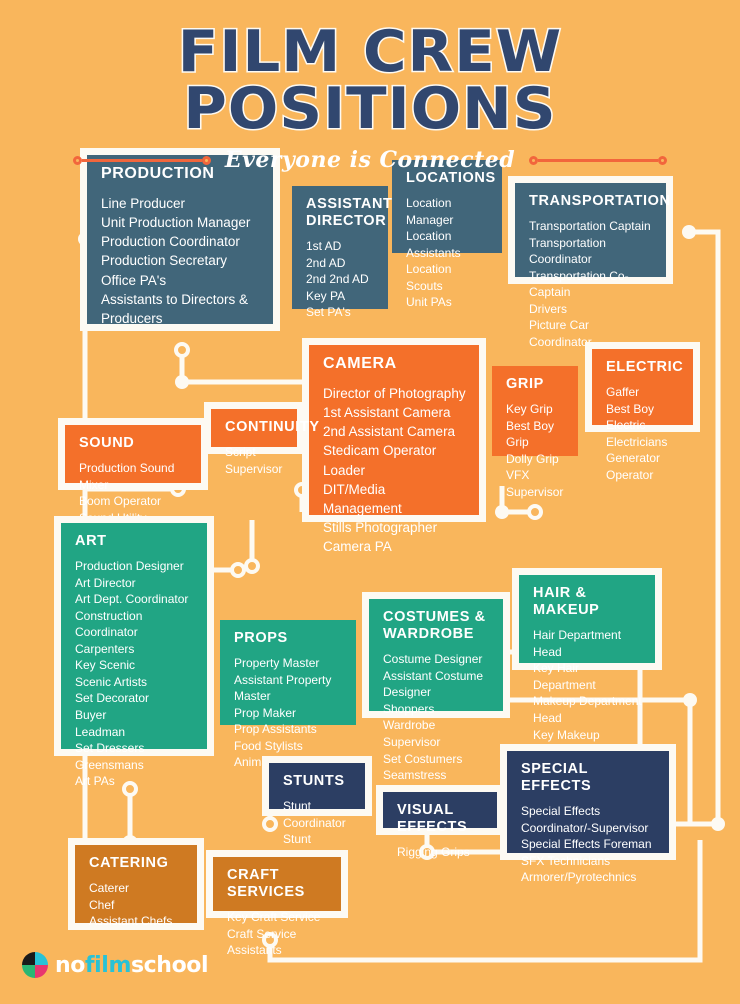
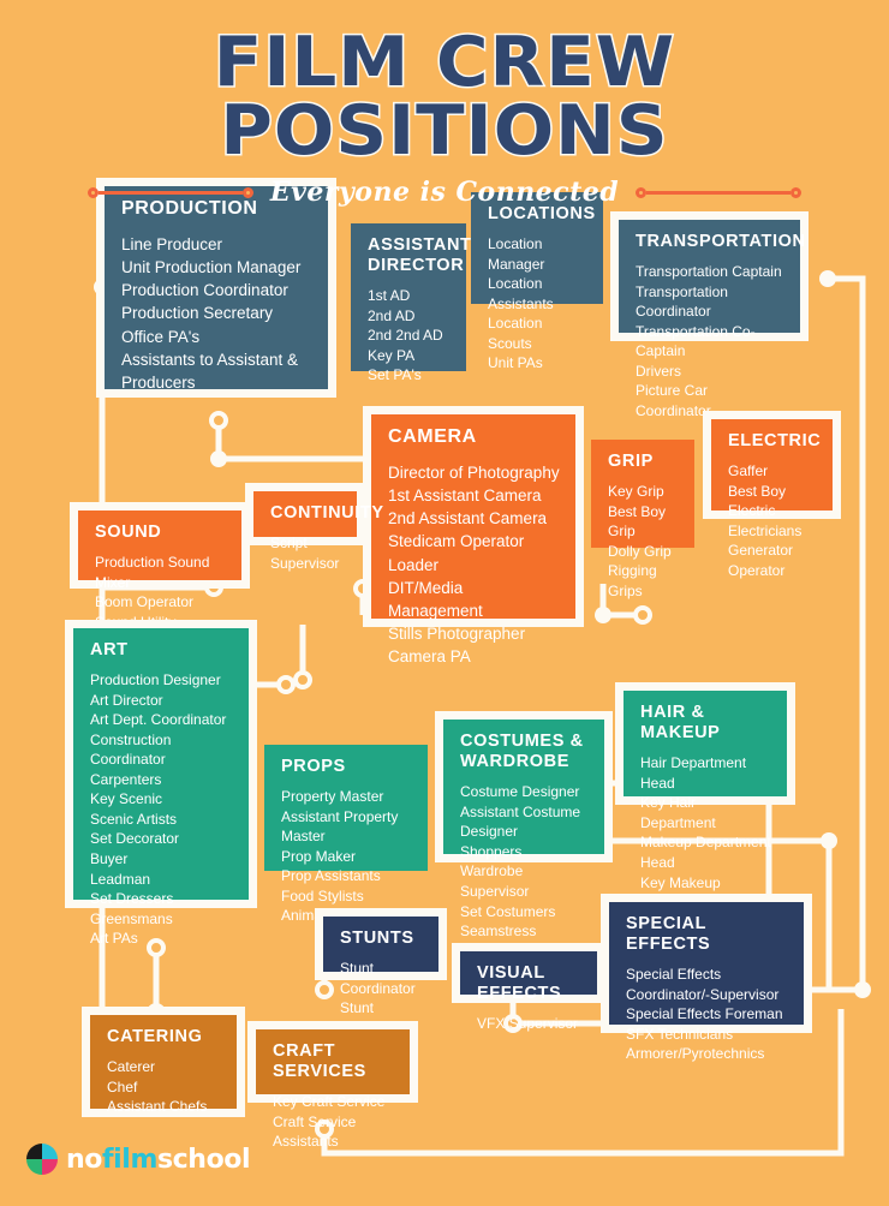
  FILM CREW POSITIONS
  Everyone is Connected
  PRODUCTION
  Line Producer
  Unit Production Manager
  Production Coordinator
  Production Secretary
  Office PA's
- Assistants to Directors & Producers
+ Assistants to Assistant & Producers
  ASSISTANT DIRECTOR
  1st AD
  2nd AD
  2nd 2nd AD
  Key PA
  Set PA's
  LOCATIONS
  Location Manager
  Location Assistants
  Location Scouts
  Unit PAs
  TRANSPORTATION
  Transportation Captain
  Transportation Coordinator
  Transportation Co-Captain
  Drivers
  Picture Car Coordinat
  CAMERA
  Director of Photography
  1st Assistant Camera
  2nd Assistant Camera
  Stedicam Operator
  Loader
  DIT/Media Management
  Stills Photographer
  Camera PA
  GRIP
  Key Grip
  Best Boy Grip
  Dolly Grip
- VFX Supervisor
+ Rigging Grips
  ELECTRIC
  Gaffer
  Best Boy Electric
  Electricians
  Generator Operator
  SOUND
  Production Sound Mixer
  Boom Operator
  CONTINUITY
  Script Supervisor
  ART
  Production Designer
  Art Director
  Art Dept. Coordinator
  Construction Coordinator
  Carpenters
  Key Scenic
  Scenic Artists
  Set Decorator
  Buyer
  Leadman
  Set Dressers
  Greensmans
  Art PAs
  PROPS
  Property Master
  Assistant Property Master
  Prop Maker
  Prop Assistants
  Food Stylists
  COSTUMES & WARDROBE
  Costume Designer
  Assistant Costume Designer
  Shoppers
  Wardrobe Supervisor
  Set Costumers
  Seamstress
  HAIR & MAKEUP
  Hair Department Head
  Key Hair Department
  Makeup Department Head
  STUNTS
  Stunt Coordinator
  VISUAL EFFECTS
- Rigging Grips
+ VFX Supervisor
  SPECIAL EFFECTS
  Special Effects Coordinator/-Supervisor
  Special Effects Foreman
  SFX Technicians
  Armorer/Pyrotechnics
  CATERING
  Caterer
  Chef
  Assistant Chefs
  CRAFT SERVICES
  Key Craft Service
  Craft Service Assistants
  nofilmschool
